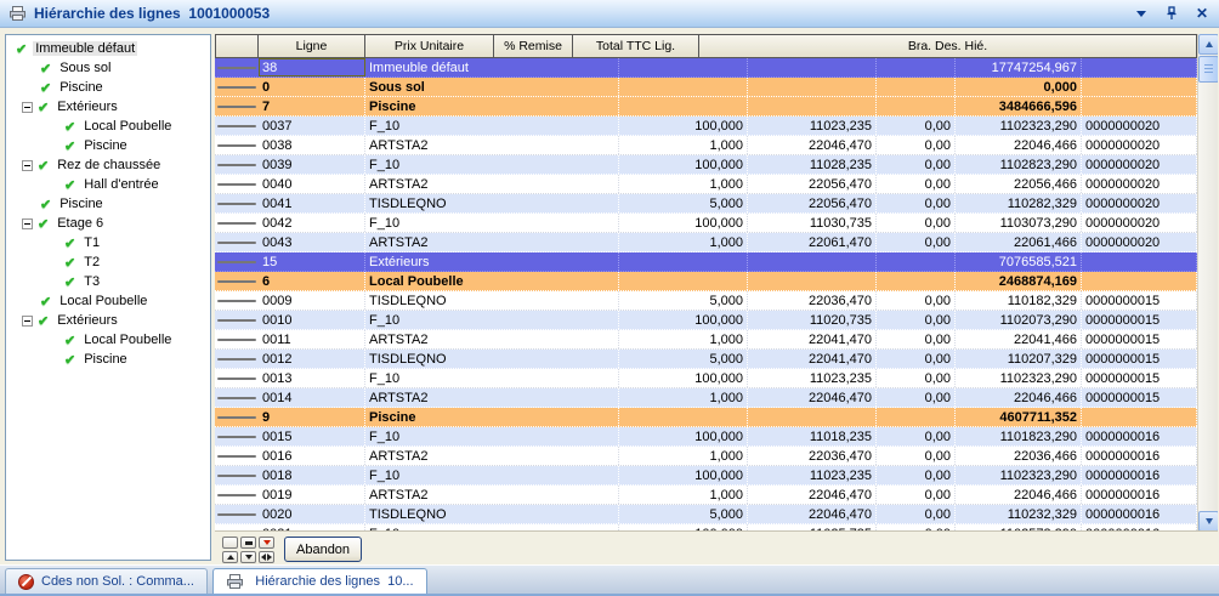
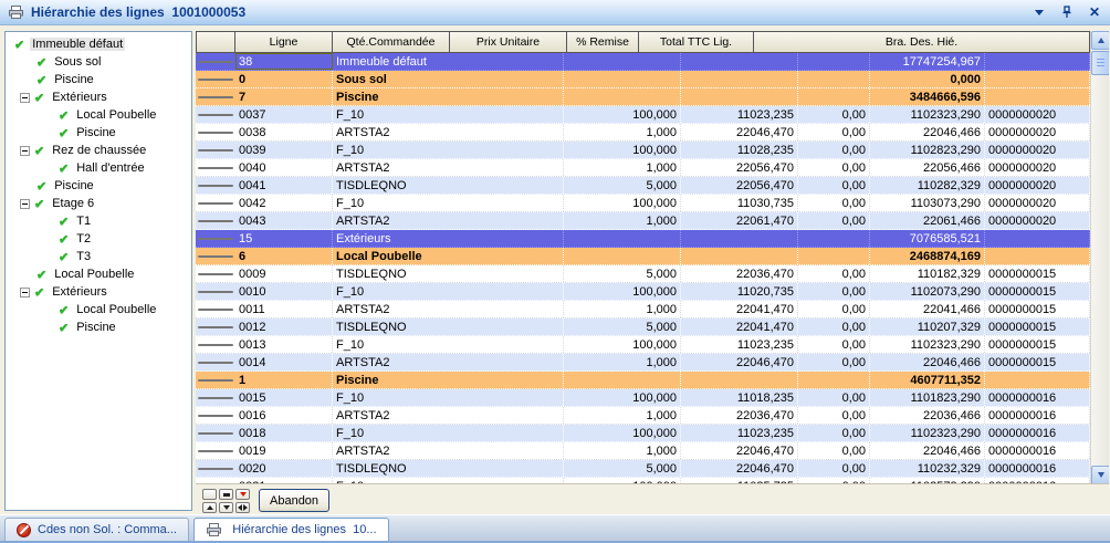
  Hiérarchie des lignes 1001000053
  ✕
  ✔
  Immeuble défaut
  ✔
  Sous sol
  ✔
  Piscine
  ✔
  Extérieurs
  ✔
  Local Poubelle
  ✔
  Piscine
  ✔
  Rez de chaussée
  ✔
  Hall d'entrée
  ✔
  Piscine
  ✔
  Etage 6
  ✔
  T1
  ✔
  T2
  ✔
  T3
  ✔
  Local Poubelle
  ✔
  Extérieurs
  ✔
  Local Poubelle
  ✔
  Piscine
  Ligne
+ Qté.Commandée
  Prix Unitaire
  % Remise
  Total TTC Lig.
  Bra. Des. Hié.
  38
  Immeuble défaut
  17747254,967
  0
  Sous sol
  0,000
  7
  Piscine
  3484666,596
  0037
  F_10
  100,000
  11023,235
  0,00
  1102323,290
  0000000020
  0038
  ARTSTA2
  1,000
  22046,470
  0,00
  22046,466
  0000000020
  0039
  F_10
  100,000
  11028,235
  0,00
  1102823,290
  0000000020
  0040
  ARTSTA2
  1,000
  22056,470
  0,00
  22056,466
  0000000020
  0041
  TISDLEQNO
  5,000
  22056,470
  0,00
  110282,329
  0000000020
  0042
  F_10
  100,000
  11030,735
  0,00
  1103073,290
  0000000020
  0043
  ARTSTA2
  1,000
  22061,470
  0,00
  22061,466
  0000000020
  15
  Extérieurs
  7076585,521
  6
  Local Poubelle
  2468874,169
  0009
  TISDLEQNO
  5,000
  22036,470
  0,00
  110182,329
  0000000015
  0010
  F_10
  100,000
  11020,735
  0,00
  1102073,290
  0000000015
  0011
  ARTSTA2
  1,000
  22041,470
  0,00
  22041,466
  0000000015
  0012
  TISDLEQNO
  5,000
  22041,470
  0,00
  110207,329
  0000000015
  0013
  F_10
  100,000
  11023,235
  0,00
  1102323,290
  0000000015
  0014
  ARTSTA2
  1,000
  22046,470
  0,00
  22046,466
  0000000015
- 9
+ 1
  Piscine
  4607711,352
  0015
  F_10
  100,000
  11018,235
  0,00
  1101823,290
  0000000016
  0016
  ARTSTA2
  1,000
  22036,470
  0,00
  22036,466
  0000000016
  0018
  F_10
  100,000
  11023,235
  0,00
  1102323,290
  0000000016
  0019
  ARTSTA2
  1,000
  22046,470
  0,00
  22046,466
  0000000016
  0020
  TISDLEQNO
  5,000
  22046,470
  0,00
  110232,329
  0000000016
  Abandon
  Cdes non Sol. : Comma...
  Hiérarchie des lignes 10...
